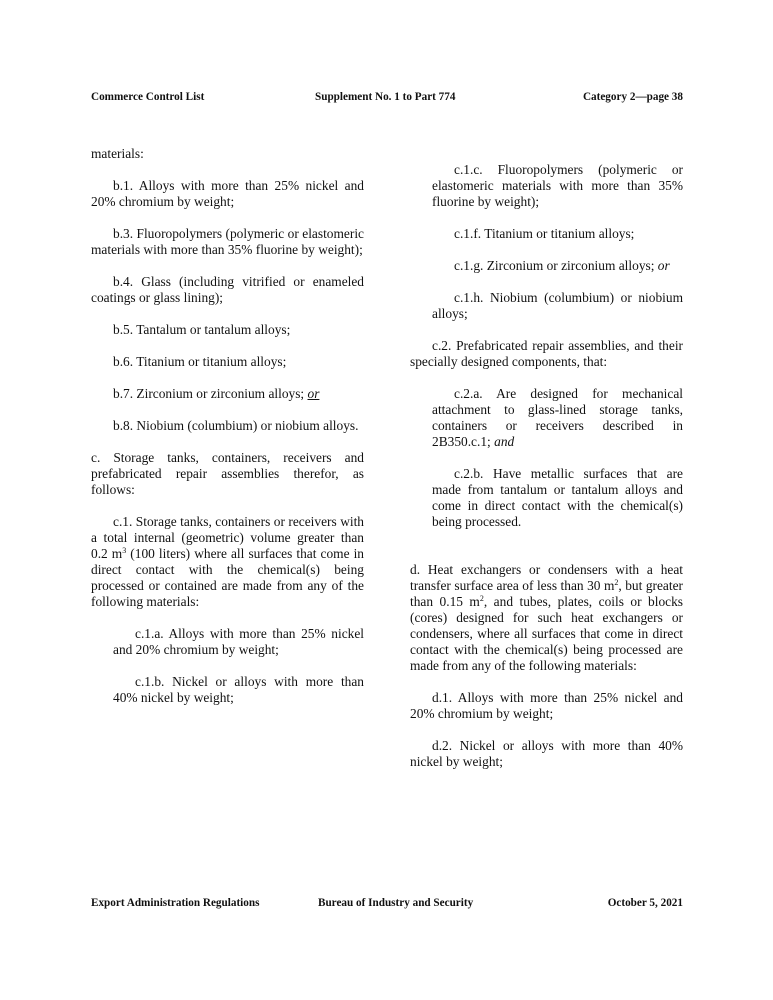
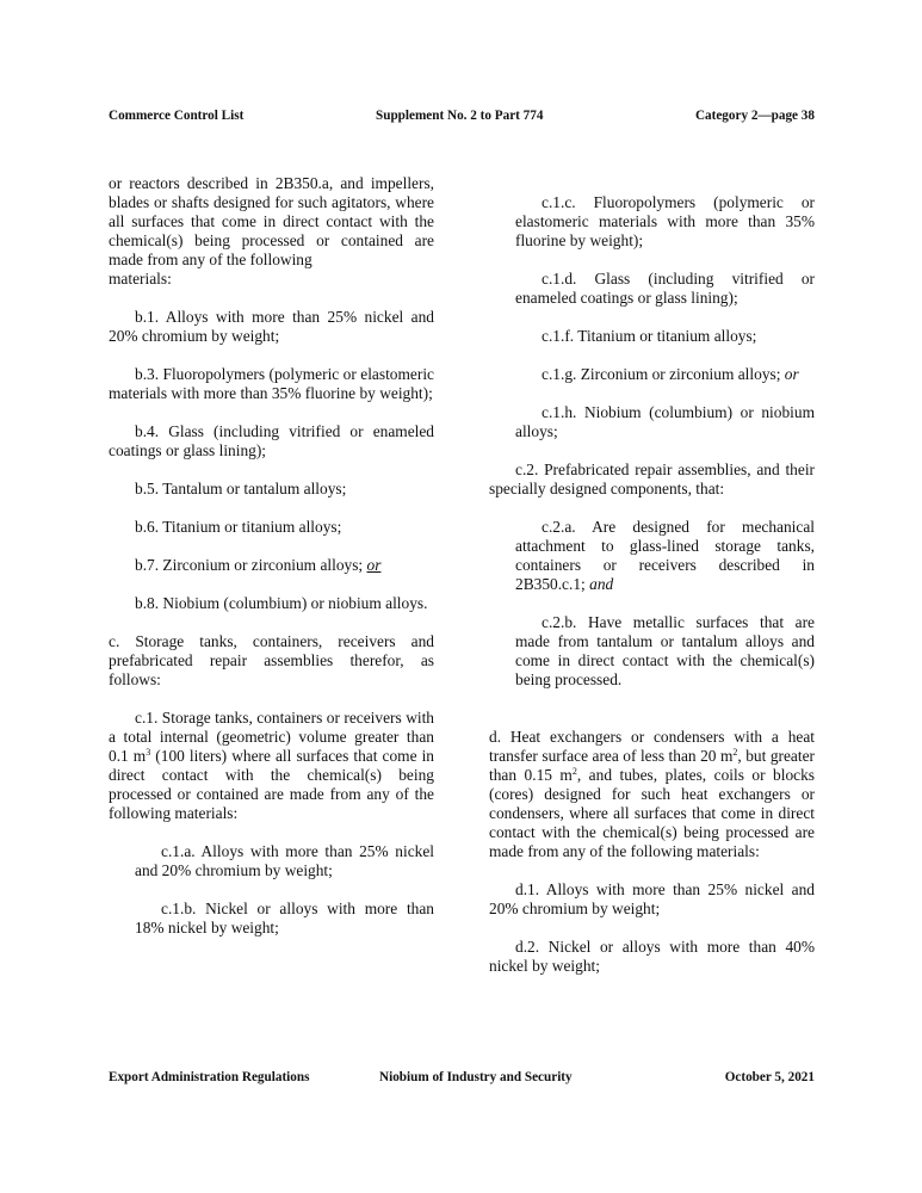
  Commerce Control List
- Supplement No. 1 to Part 774
+ Supplement No. 2 to Part 774
  Category 2—page 38
+ or reactors described in 2B350.a, and impellers, blades or shafts designed for such agitators, where all surfaces that come in direct contact with the chemical(s) being processed or contained are made from any of the following
  materials:
  b.1. Alloys with more than 25% nickel and 20% chromium by weight;
  b.3. Fluoropolymers (polymeric or elastomeric materials with more than 35% fluorine by weight);
  b.4. Glass (including vitrified or enameled coatings or glass lining);
  b.5. Tantalum or tantalum alloys;
  b.6. Titanium or titanium alloys;
  b.7. Zirconium or zirconium alloys; or
  b.8. Niobium (columbium) or niobium alloys.
  c. Storage tanks, containers, receivers and prefabricated repair assemblies therefor, as follows:
- c.1. Storage tanks, containers or receivers with a total internal (geometric) volume greater than 0.2 m3 (100 liters) where all surfaces that come in direct contact with the chemical(s) being processed or contained are made from any of the following materials:
+ c.1. Storage tanks, containers or receivers with a total internal (geometric) volume greater than 0.1 m3 (100 liters) where all surfaces that come in direct contact with the chemical(s) being processed or contained are made from any of the following materials:
  c.1.a. Alloys with more than 25% nickel and 20% chromium by weight;
- c.1.b. Nickel or alloys with more than 40% nickel by weight;
+ c.1.b. Nickel or alloys with more than 18% nickel by weight;
  c.1.c. Fluoropolymers (polymeric or elastomeric materials with more than 35% fluorine by weight);
+ c.1.d. Glass (including vitrified or enameled coatings or glass lining);
  c.1.f. Titanium or titanium alloys;
  c.1.g. Zirconium or zirconium alloys; or
  c.1.h. Niobium (columbium) or niobium alloys;
  c.2. Prefabricated repair assemblies, and their specially designed components, that:
  c.2.a. Are designed for mechanical attachment to glass-lined storage tanks, containers or receivers described in 2B350.c.1; and
  c.2.b. Have metallic surfaces that are made from tantalum or tantalum alloys and come in direct contact with the chemical(s) being processed.
- d. Heat exchangers or condensers with a heat transfer surface area of less than 30 m2, but greater than 0.15 m2, and tubes, plates, coils or blocks (cores) designed for such heat exchangers or condensers, where all surfaces that come in direct contact with the chemical(s) being processed are made from any of the following materials:
+ d. Heat exchangers or condensers with a heat transfer surface area of less than 20 m2, but greater than 0.15 m2, and tubes, plates, coils or blocks (cores) designed for such heat exchangers or condensers, where all surfaces that come in direct contact with the chemical(s) being processed are made from any of the following materials:
  d.1. Alloys with more than 25% nickel and 20% chromium by weight;
  d.2. Nickel or alloys with more than 40% nickel by weight;
  Export Administration Regulations
- Bureau of Industry and Security
+ Niobium of Industry and Security
  October 5, 2021
